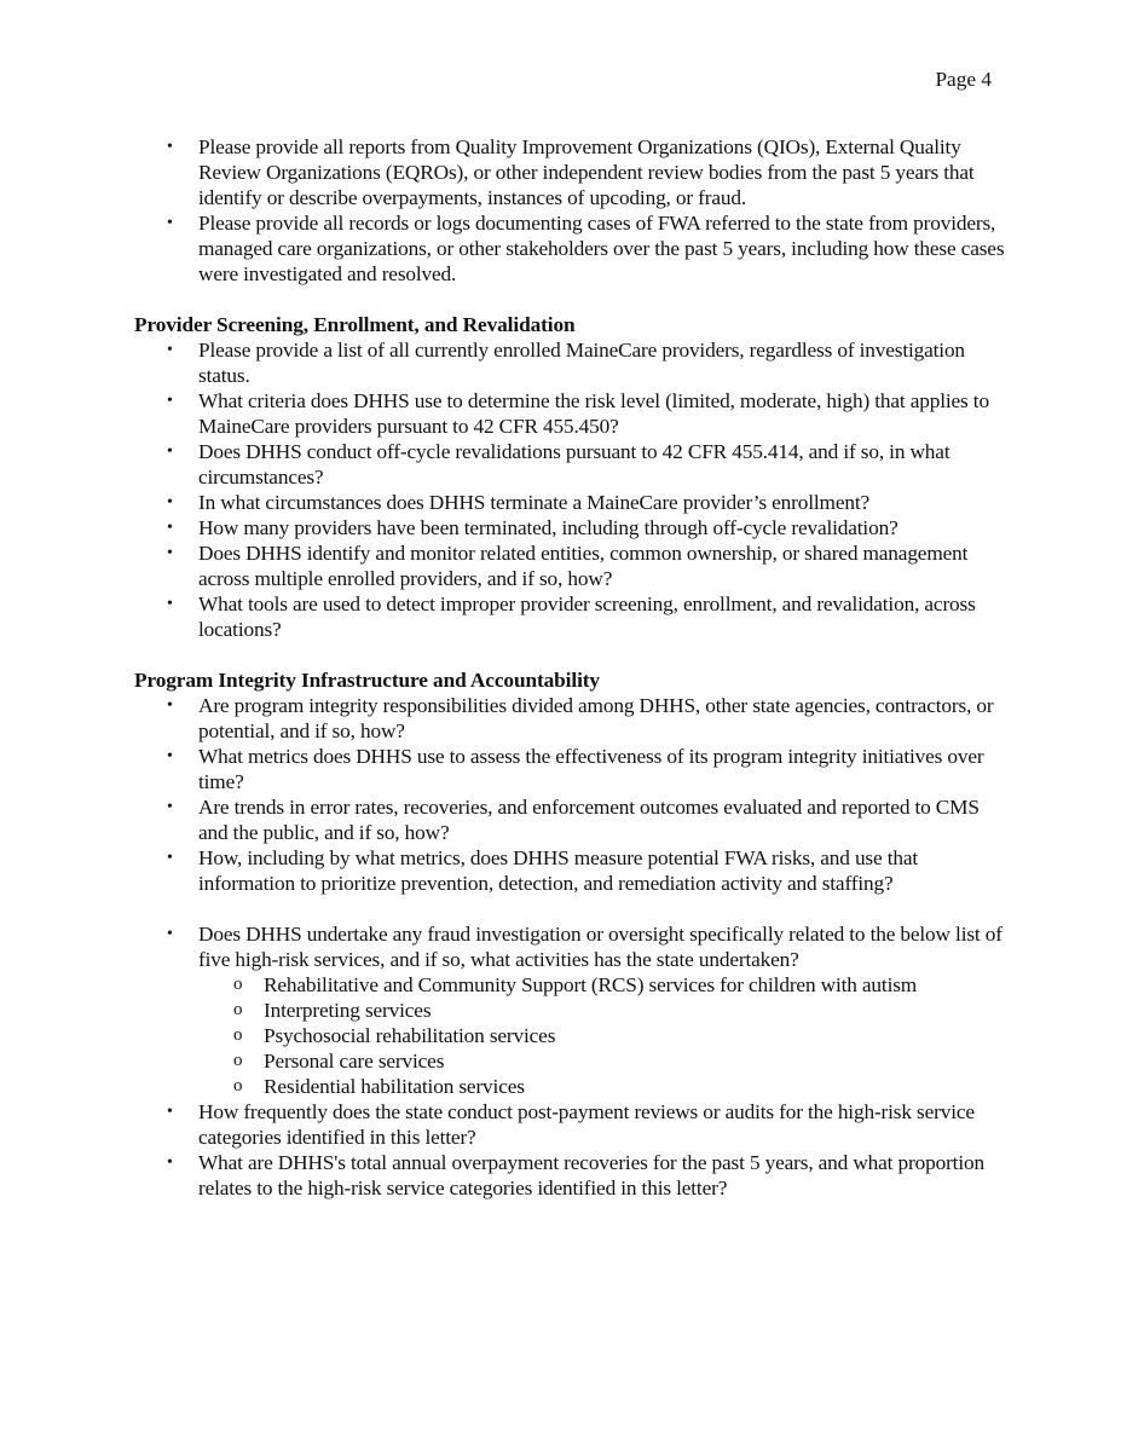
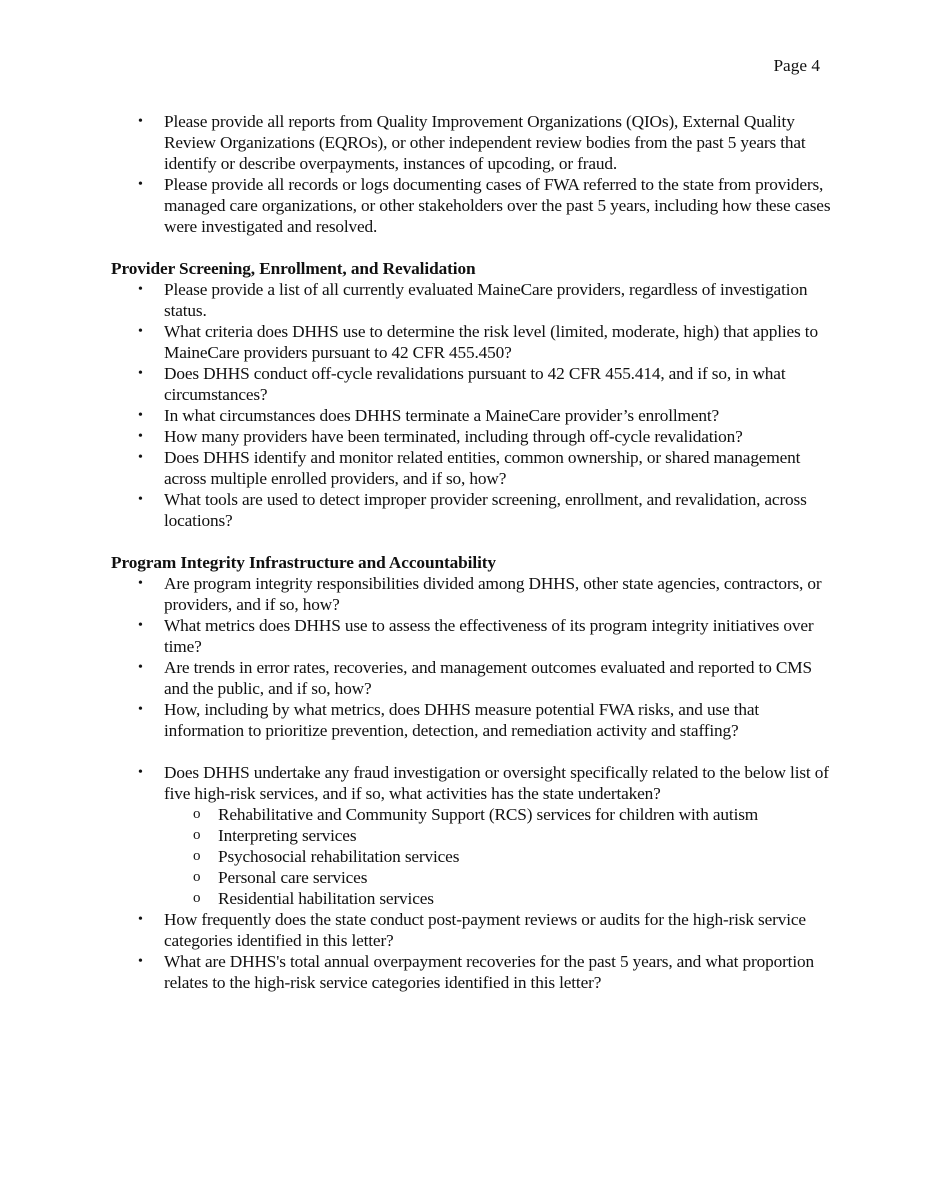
  Page 4
  •
  Please provide all reports from Quality Improvement Organizations (QIOs), External Quality Review Organizations (EQROs), or other independent review bodies from the past 5 years that identify or describe overpayments, instances of upcoding, or fraud.
  •
  Please provide all records or logs documenting cases of FWA referred to the state from providers, managed care organizations, or other stakeholders over the past 5 years, including how these cases were investigated and resolved.
  Provider Screening, Enrollment, and Revalidation
  •
- Please provide a list of all currently enrolled MaineCare providers, regardless of investigation status.
+ Please provide a list of all currently evaluated MaineCare providers, regardless of investigation status.
  •
  What criteria does DHHS use to determine the risk level (limited, moderate, high) that applies to MaineCare providers pursuant to 42 CFR 455.450?
  •
  Does DHHS conduct off-cycle revalidations pursuant to 42 CFR 455.414, and if so, in what circumstances?
  •
  In what circumstances does DHHS terminate a MaineCare provider’s enrollment?
  •
  How many providers have been terminated, including through off-cycle revalidation?
  •
  Does DHHS identify and monitor related entities, common ownership, or shared management across multiple enrolled providers, and if so, how?
  •
  What tools are used to detect improper provider screening, enrollment, and revalidation, across locations?
  Program Integrity Infrastructure and Accountability
  •
- Are program integrity responsibilities divided among DHHS, other state agencies, contractors, or potential, and if so, how?
+ Are program integrity responsibilities divided among DHHS, other state agencies, contractors, or providers, and if so, how?
  •
  What metrics does DHHS use to assess the effectiveness of its program integrity initiatives over time?
  •
- Are trends in error rates, recoveries, and enforcement outcomes evaluated and reported to CMS and the public, and if so, how?
+ Are trends in error rates, recoveries, and management outcomes evaluated and reported to CMS and the public, and if so, how?
  •
  How, including by what metrics, does DHHS measure potential FWA risks, and use that information to prioritize prevention, detection, and remediation activity and staffing?
  •
  Does DHHS undertake any fraud investigation or oversight specifically related to the below list of five high-risk services, and if so, what activities has the state undertaken?
  o
  Rehabilitative and Community Support (RCS) services for children with autism
  o
  Interpreting services
  o
  Psychosocial rehabilitation services
  o
  Personal care services
  o
  Residential habilitation services
  •
  How frequently does the state conduct post-payment reviews or audits for the high-risk service categories identified in this letter?
  •
  What are DHHS's total annual overpayment recoveries for the past 5 years, and what proportion relates to the high-risk service categories identified in this letter?
